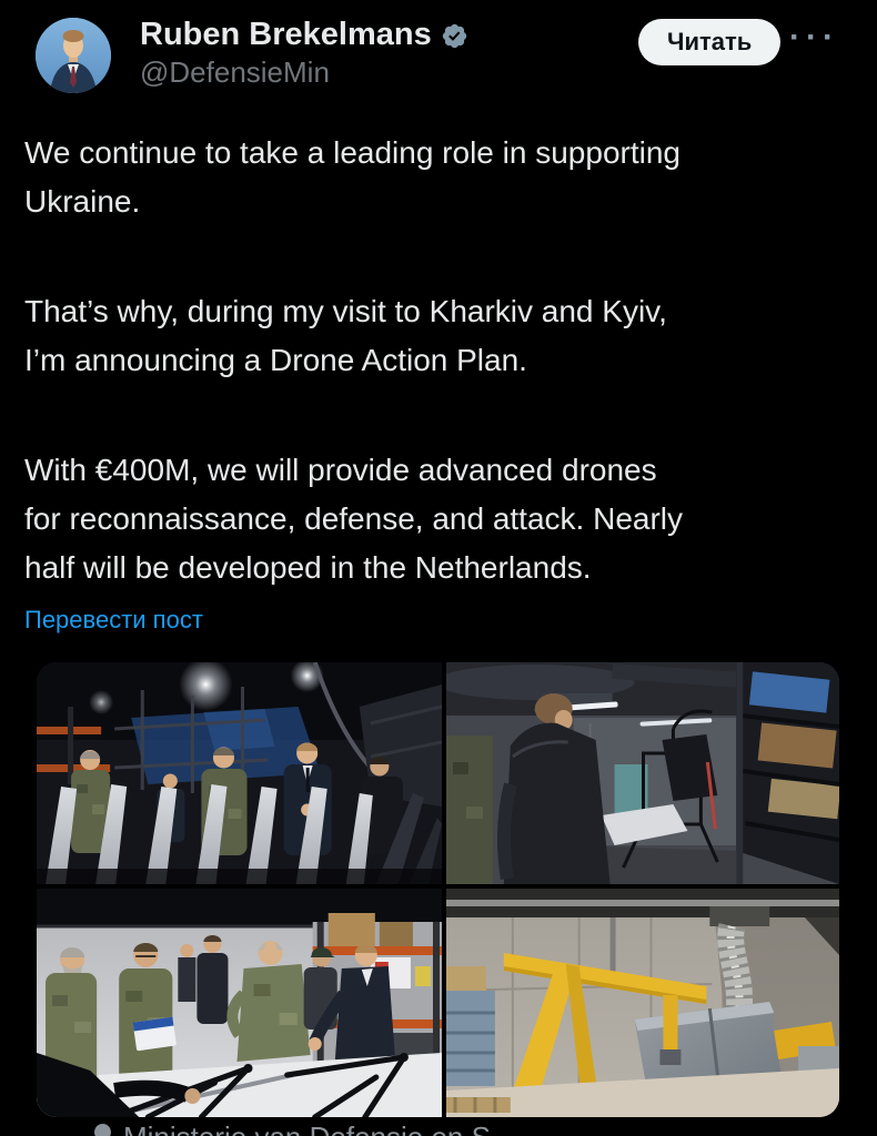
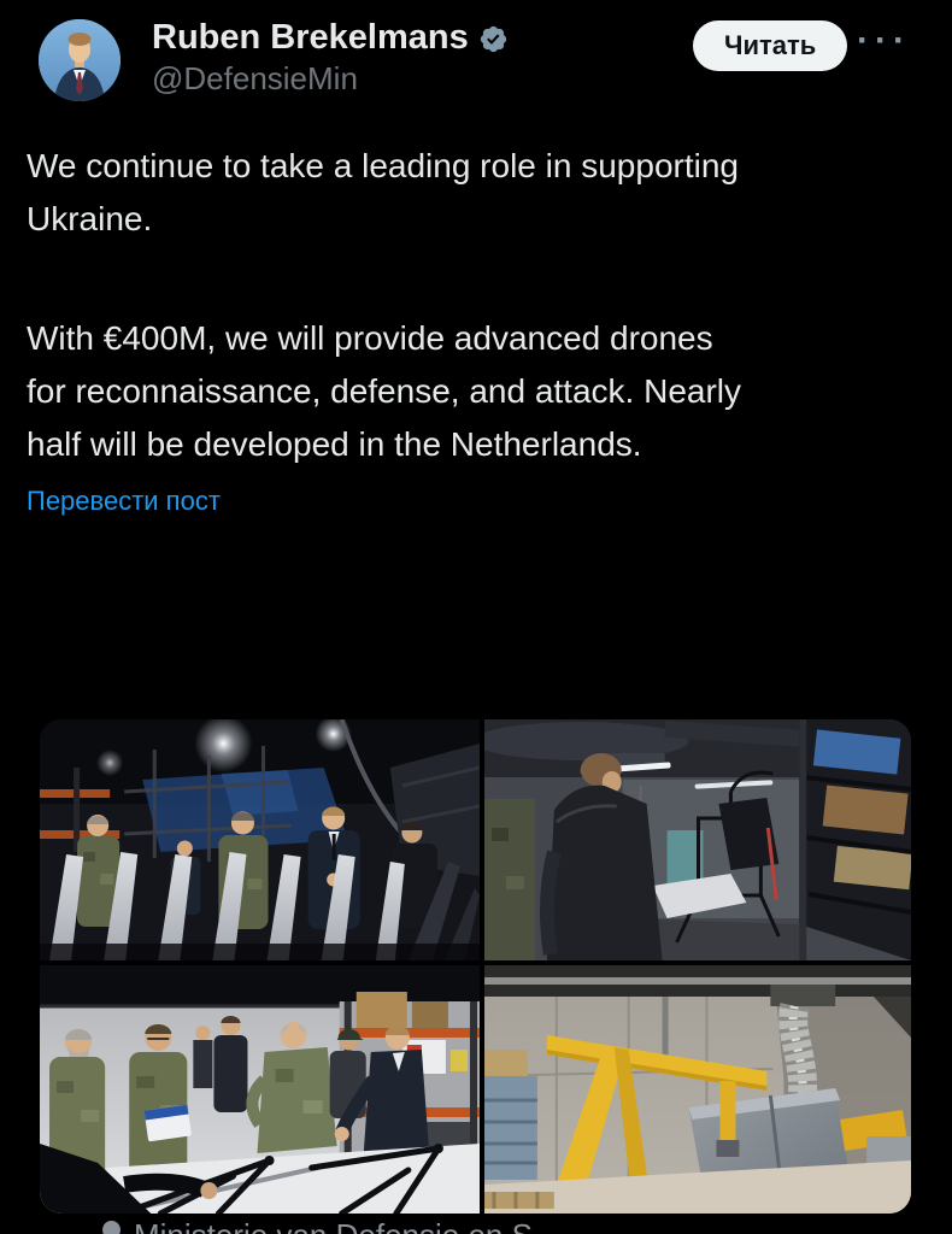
  Ruben Brekelmans
  @DefensieMin
  Читать
  ···
  We continue to take a leading role in supporting
  Ukraine.
- That’s why, during my visit to Kharkiv and Kyiv,
- I’m announcing a Drone Action Plan.
  With €400M, we will provide advanced drones
  for reconnaissance, defense, and attack. Nearly
  half will be developed in the Netherlands.
  Перевести пост
